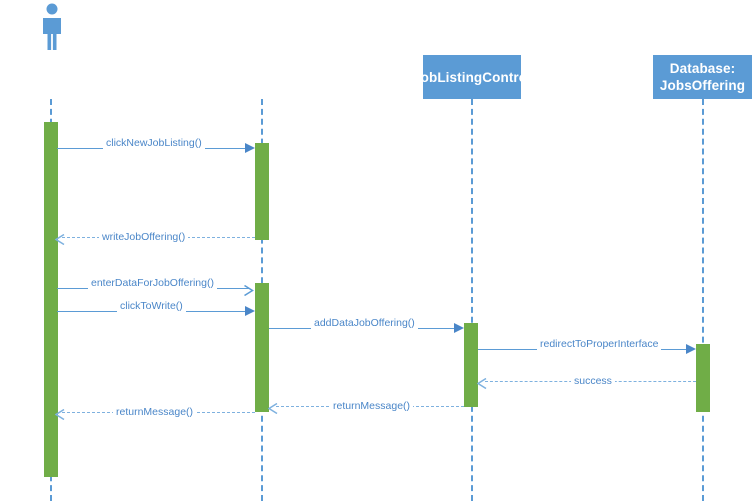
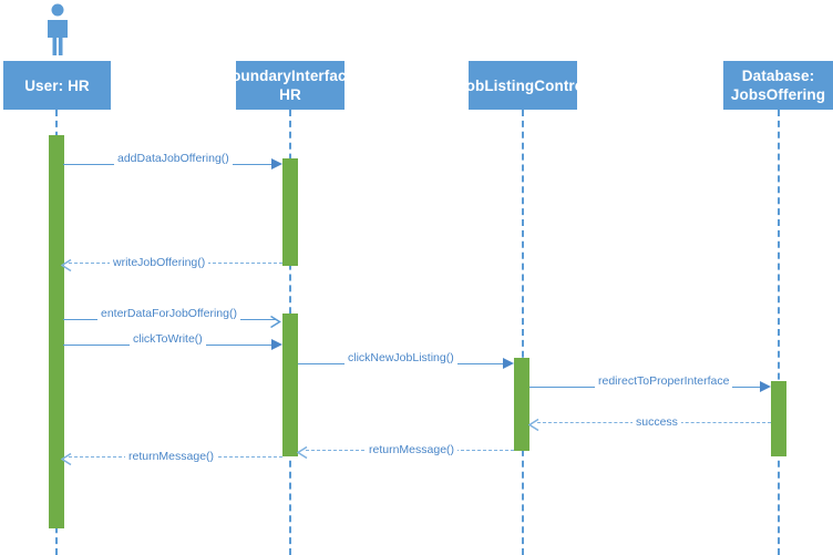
+ User: HR
+ BoundaryInterface: HR
  JobListingControl
  Database: JobsOffering
- clickNewJobListing()
+ addDataJobOffering()
  writeJobOffering()
  enterDataForJobOffering()
  clickToWrite()
- addDataJobOffering()
+ clickNewJobListing()
  redirectToProperInterface
  success
  returnMessage()
  returnMessage()
